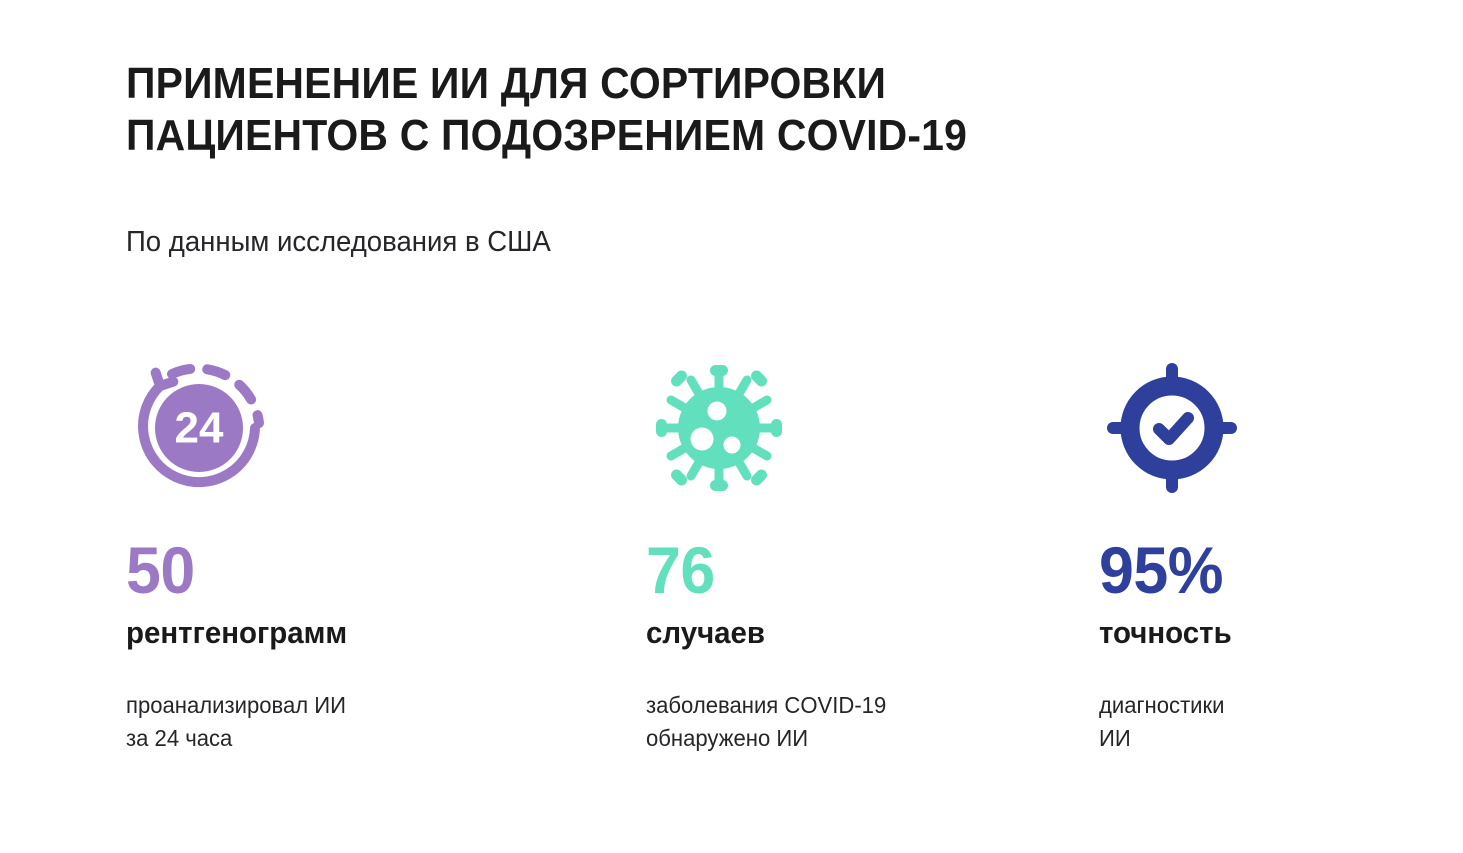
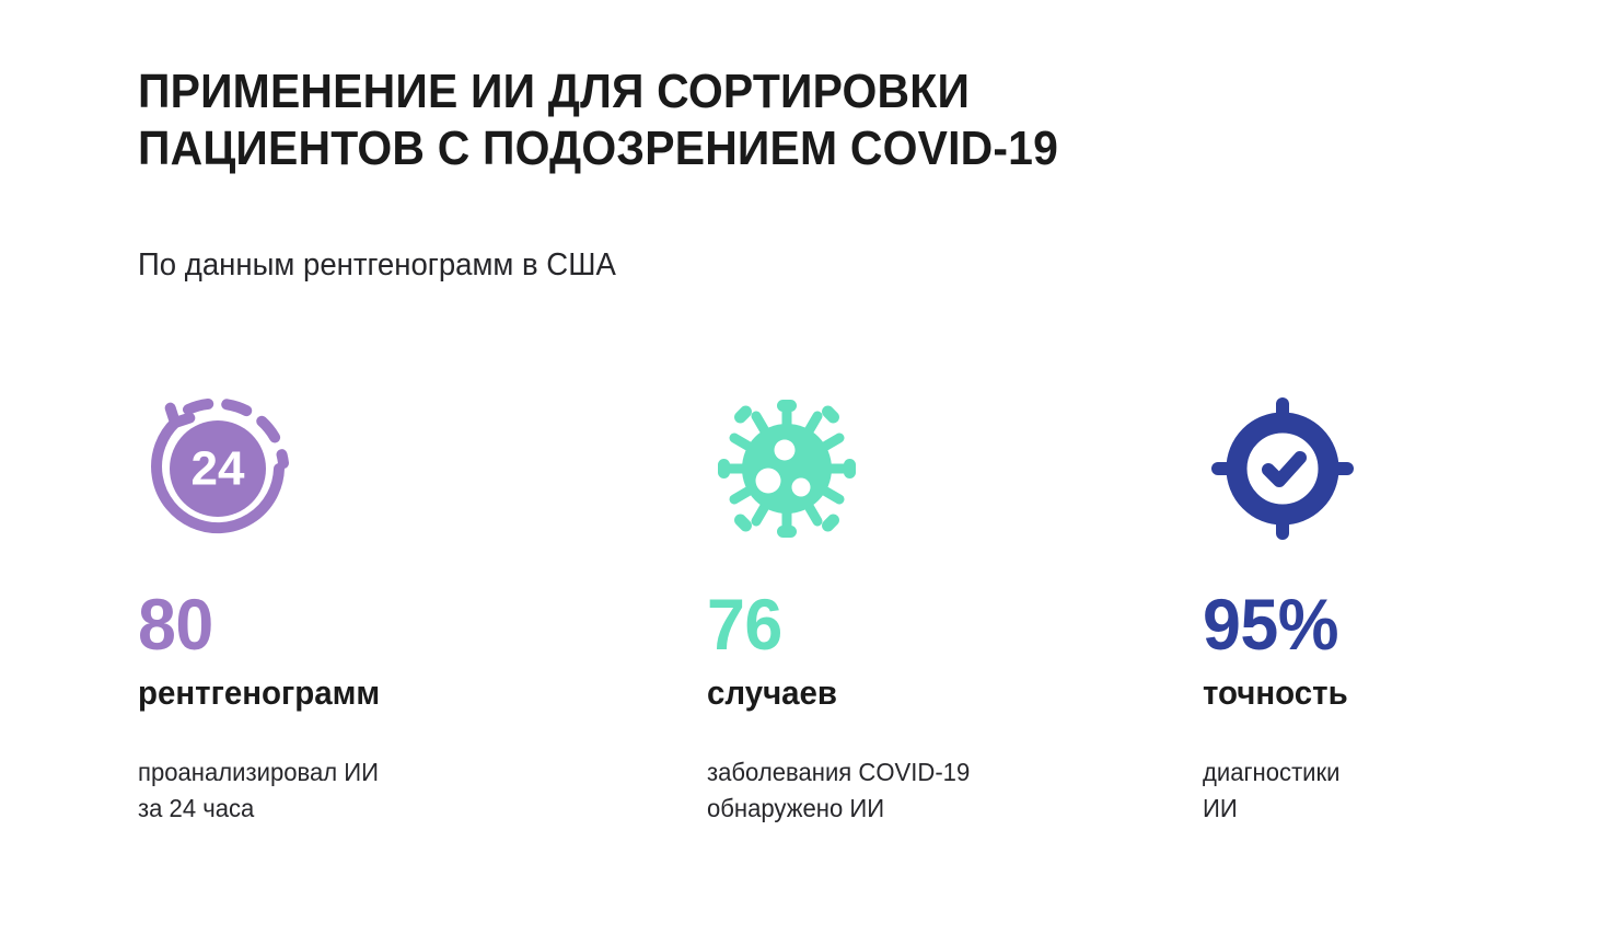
  ПРИМЕНЕНИЕ ИИ ДЛЯ СОРТИРОВКИ
  ПАЦИЕНТОВ С ПОДОЗРЕНИЕМ COVID-19
- По данным исследования в США
+ По данным рентгенограмм в США
  24
- 50
+ 80
  рентгенограмм
  проанализировал ИИ
  за 24 часа
  76
  случаев
  заболевания COVID-19
  обнаружено ИИ
  95%
  точность
  диагностики
  ИИ
